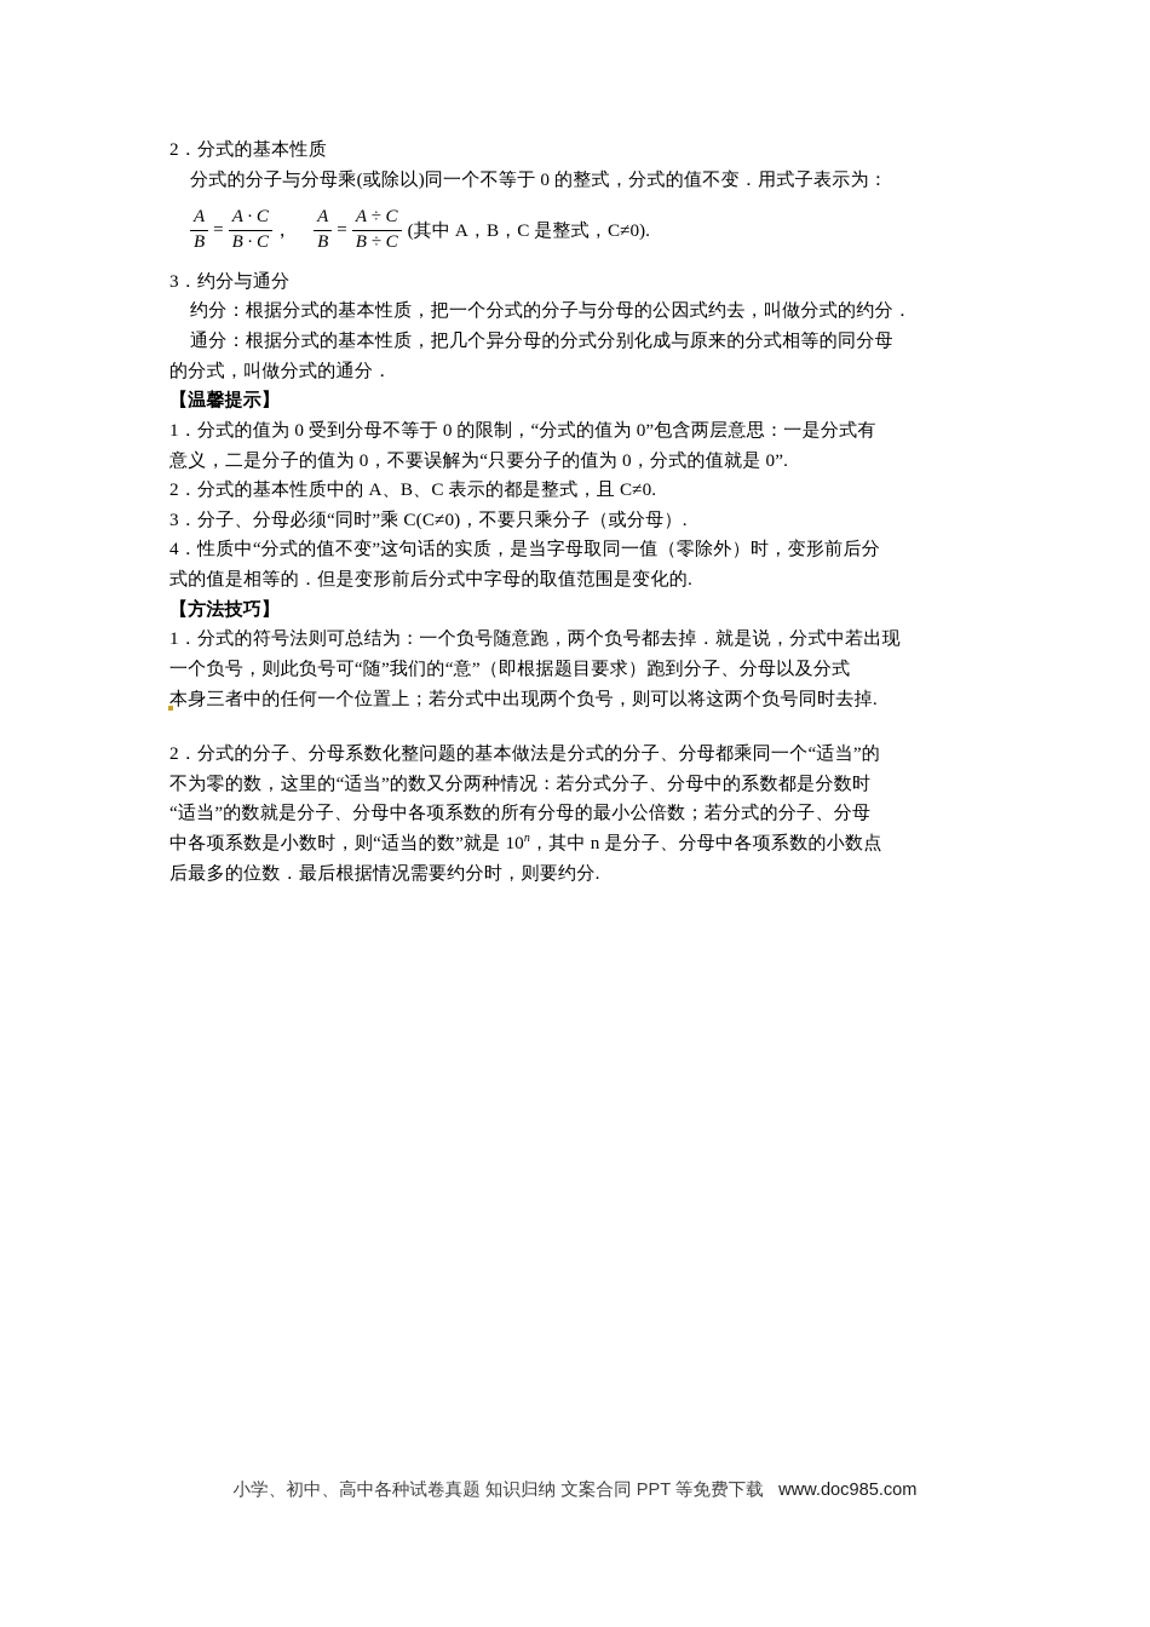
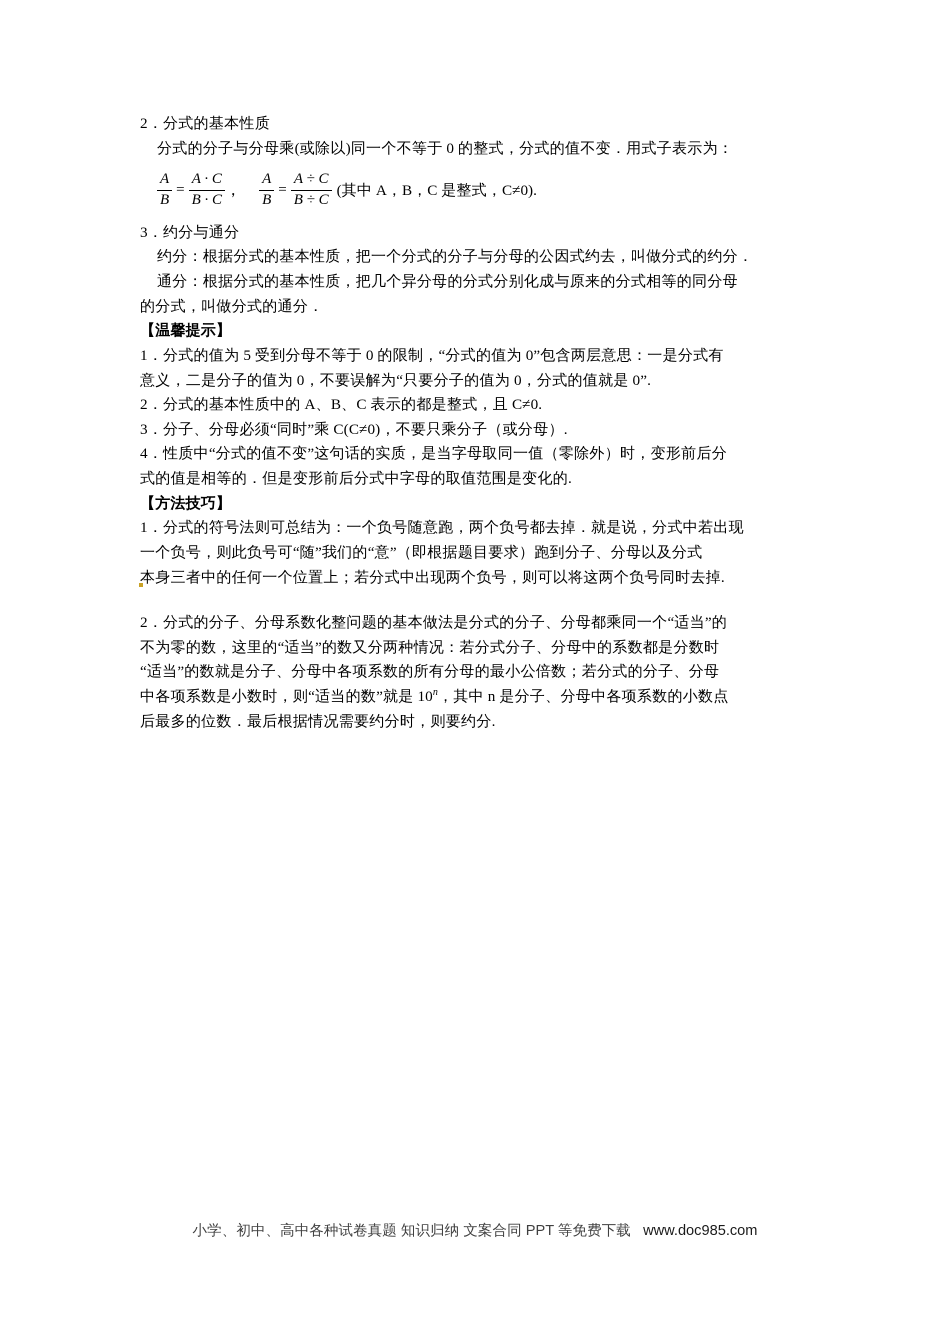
  2．分式的基本性质
  分式的分子与分母乘(或除以)同一个不等于 0 的整式，分式的值不变．用式子表示为：
  A
  B
  =
  A · C
  B · C
  ，
  A
  B
  =
  A ÷ C
  B ÷ C
  (其中 A，B，C 是整式，C≠0).
  3．约分与通分
  约分：根据分式的基本性质，把一个分式的分子与分母的公因式约去，叫做分式的约分．
  通分：根据分式的基本性质，把几个异分母的分式分别化成与原来的分式相等的同分母
  的分式，叫做分式的通分．
  【温馨提示】
- 1．分式的值为 0 受到分母不等于 0 的限制，“分式的值为 0”包含两层意思：一是分式有
+ 1．分式的值为 5 受到分母不等于 0 的限制，“分式的值为 0”包含两层意思：一是分式有
  意义，二是分子的值为 0，不要误解为“只要分子的值为 0，分式的值就是 0”.
  2．分式的基本性质中的 A、B、C 表示的都是整式，且 C≠0.
  3．分子、分母必须“同时”乘 C(C≠0)，不要只乘分子（或分母）.
  4．性质中“分式的值不变”这句话的实质，是当字母取同一值（零除外）时，变形前后分
  式的值是相等的．但是变形前后分式中字母的取值范围是变化的.
  【方法技巧】
  1．分式的符号法则可总结为：一个负号随意跑，两个负号都去掉．就是说，分式中若出现
  一个负号，则此负号可“随”我们的“意”（即根据题目要求）跑到分子、分母以及分式
  本身三者中的任何一个位置上；若分式中出现两个负号，则可以将这两个负号同时去掉.
  2．分式的分子、分母系数化整问题的基本做法是分式的分子、分母都乘同一个“适当”的
  不为零的数，这里的“适当”的数又分两种情况：若分式分子、分母中的系数都是分数时
  “适当”的数就是分子、分母中各项系数的所有分母的最小公倍数；若分式的分子、分母
  中各项系数是小数时，则“适当的数”就是 10n，其中 n 是分子、分母中各项系数的小数点
  后最多的位数．最后根据情况需要约分时，则要约分.
  小学、初中、高中各种试卷真题 知识归纳 文案合同 PPT 等免费下载 www.doc985.com
